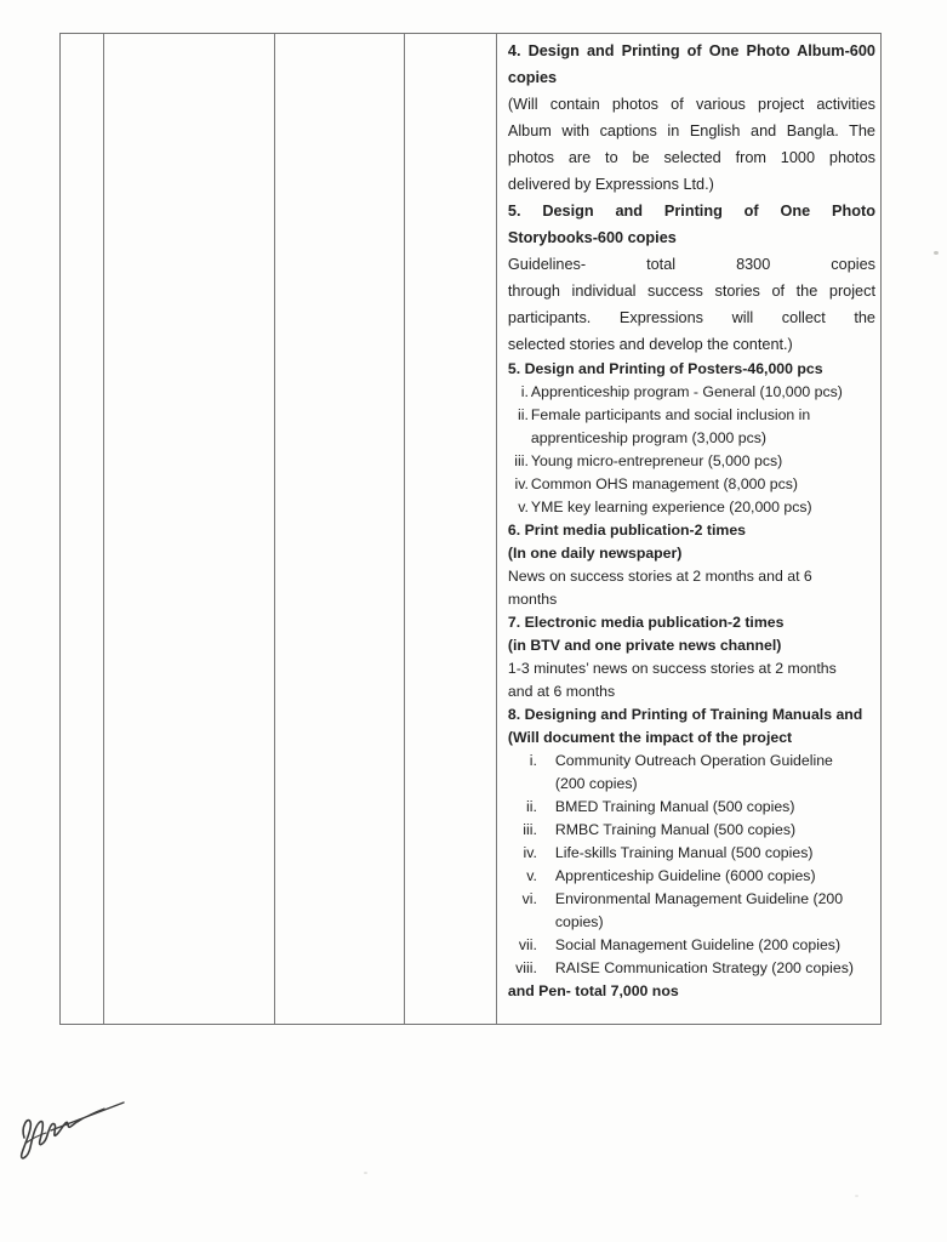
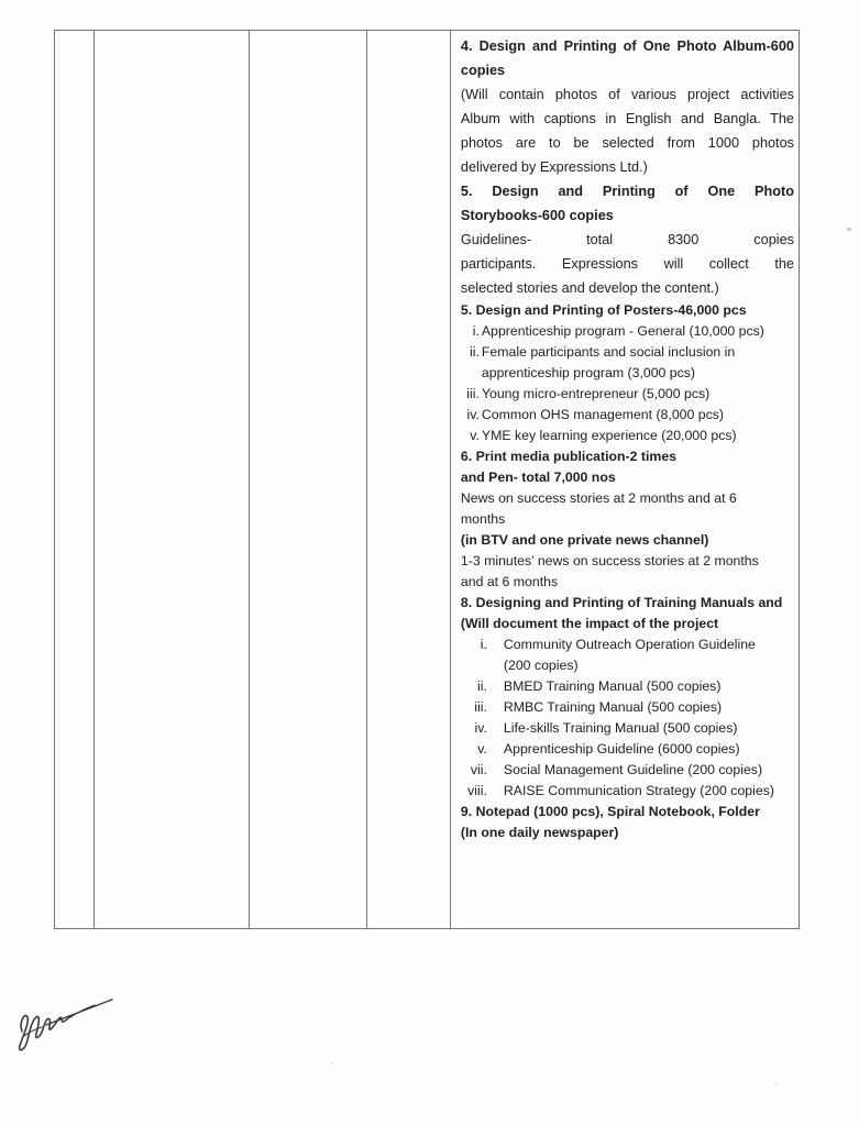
  4. Design and Printing of One Photo Album-600
  copies
  (Will contain photos of various project activities
  Album with captions in English and Bangla. The
  photos are to be selected from 1000 photos
  delivered by Expressions Ltd.)
  5. Design and Printing of One Photo
  Storybooks-600 copies
  Guidelines- total 8300 copies
- through individual success stories of the project
  participants. Expressions will collect the
  selected stories and develop the content.)
  5. Design and Printing of Posters-46,000 pcs
  i.
  Apprenticeship program - General (10,000 pcs)
  ii.
  Female participants and social inclusion in
  apprenticeship program (3,000 pcs)
  iii.
  Young micro-entrepreneur (5,000 pcs)
  iv.
  Common OHS management (8,000 pcs)
  v.
  YME key learning experience (20,000 pcs)
  6. Print media publication-2 times
- (In one daily newspaper)
+ and Pen- total 7,000 nos
  News on success stories at 2 months and at 6
  months
- 7. Electronic media publication-2 times
  (in BTV and one private news channel)
  1-3 minutes’ news on success stories at 2 months
  and at 6 months
  8. Designing and Printing of Training Manuals and
  (Will document the impact of the project
  i.
  Community Outreach Operation Guideline
  (200 copies)
  ii.
  BMED Training Manual (500 copies)
  iii.
  RMBC Training Manual (500 copies)
  iv.
  Life-skills Training Manual (500 copies)
  v.
  Apprenticeship Guideline (6000 copies)
- vi.
- Environmental Management Guideline (200
- copies)
  vii.
  Social Management Guideline (200 copies)
  viii.
  RAISE Communication Strategy (200 copies)
+ 9. Notepad (1000 pcs), Spiral Notebook, Folder
- and Pen- total 7,000 nos
+ (In one daily newspaper)
